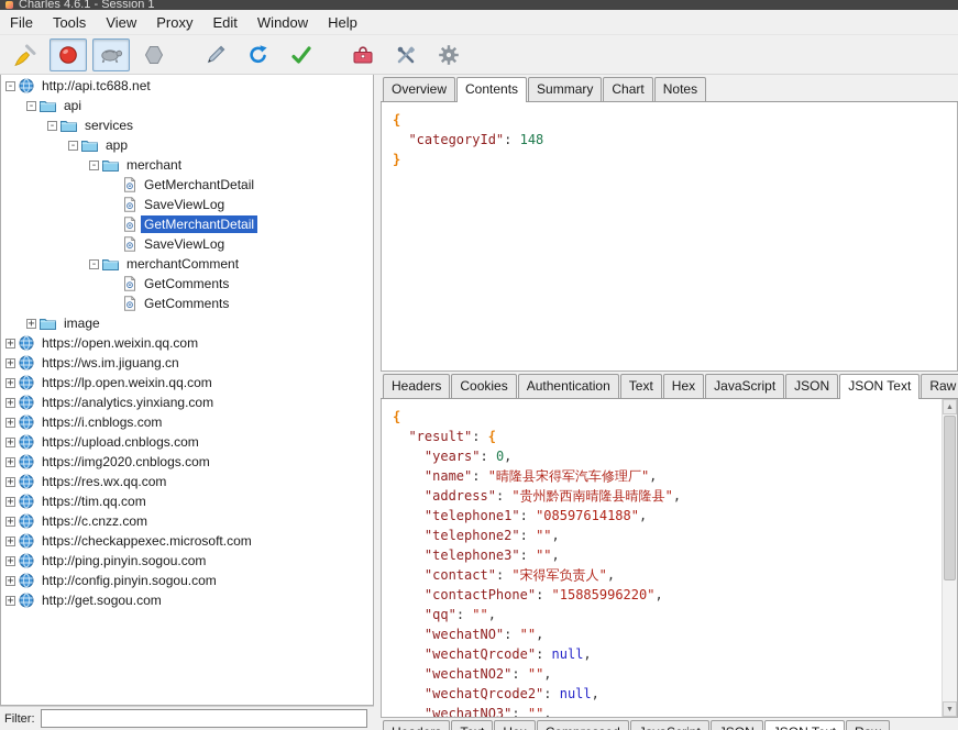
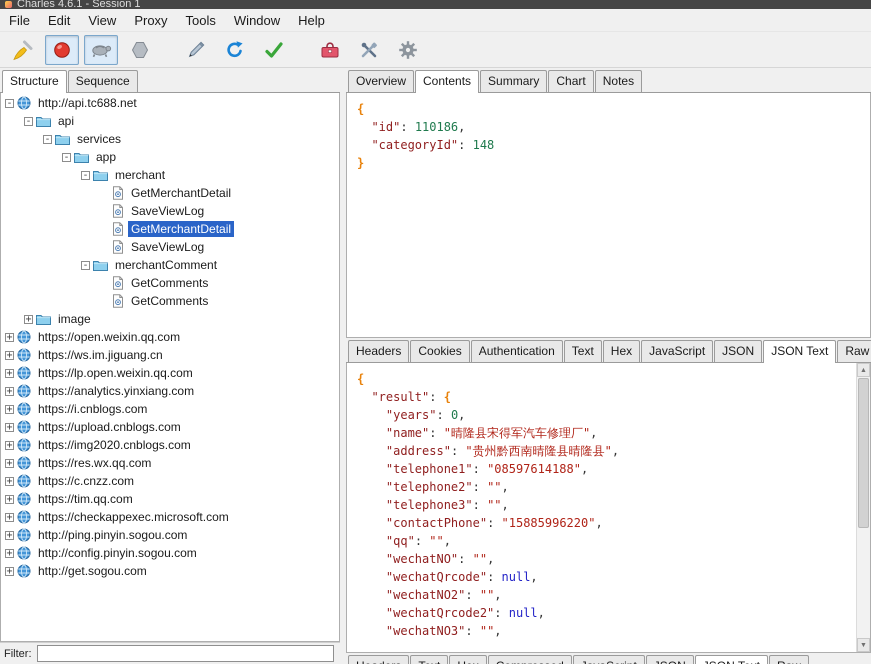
  Charles 4.6.1 - Session 1
  File
- Tools
+ Edit
  View
  Proxy
- Edit
+ Tools
  Window
  Help
+ Structure
+ Sequence
  -
  http://api.tc688.net
  -
  api
  -
  services
  -
  app
  -
  merchant
  GetMerchantDetail
  SaveViewLog
  GetMerchantDetail
  SaveViewLog
  -
  merchantComment
  GetComments
  GetComments
  +
  image
  +
  https://open.weixin.qq.com
  +
  https://ws.im.jiguang.cn
  +
  https://lp.open.weixin.qq.com
  +
  https://analytics.yinxiang.com
  +
  https://i.cnblogs.com
  +
  https://upload.cnblogs.com
  +
  https://img2020.cnblogs.com
  +
  https://res.wx.qq.com
  +
- https://tim.qq.com
+ https://c.cnzz.com
  +
- https://c.cnzz.com
+ https://tim.qq.com
  +
  https://checkappexec.microsoft.com
  +
  http://ping.pinyin.sogou.com
  +
  http://config.pinyin.sogou.com
  +
  http://get.sogou.com
  Filter:
  Overview
  Contents
  Summary
  Chart
  Notes
  {
+ "id": 110186,
  "categoryId": 148
  }
  Headers
  Cookies
  Authentication
  Text
  Hex
  JavaScript
  JSON
  JSON Text
  Raw
  {
  "result": {
  "years": 0,
  "name": "晴隆县宋得军汽车修理厂",
  "address": "贵州黔西南晴隆县晴隆县",
  "telephone1": "08597614188",
  "telephone2": "",
  "telephone3": "",
- "contact": "宋得军负责人",
  "contactPhone": "15885996220",
  "qq": "",
  "wechatNO": "",
  "wechatQrcode": null,
  "wechatNO2": "",
  "wechatQrcode2": null,
  "wechatNO3": "",
